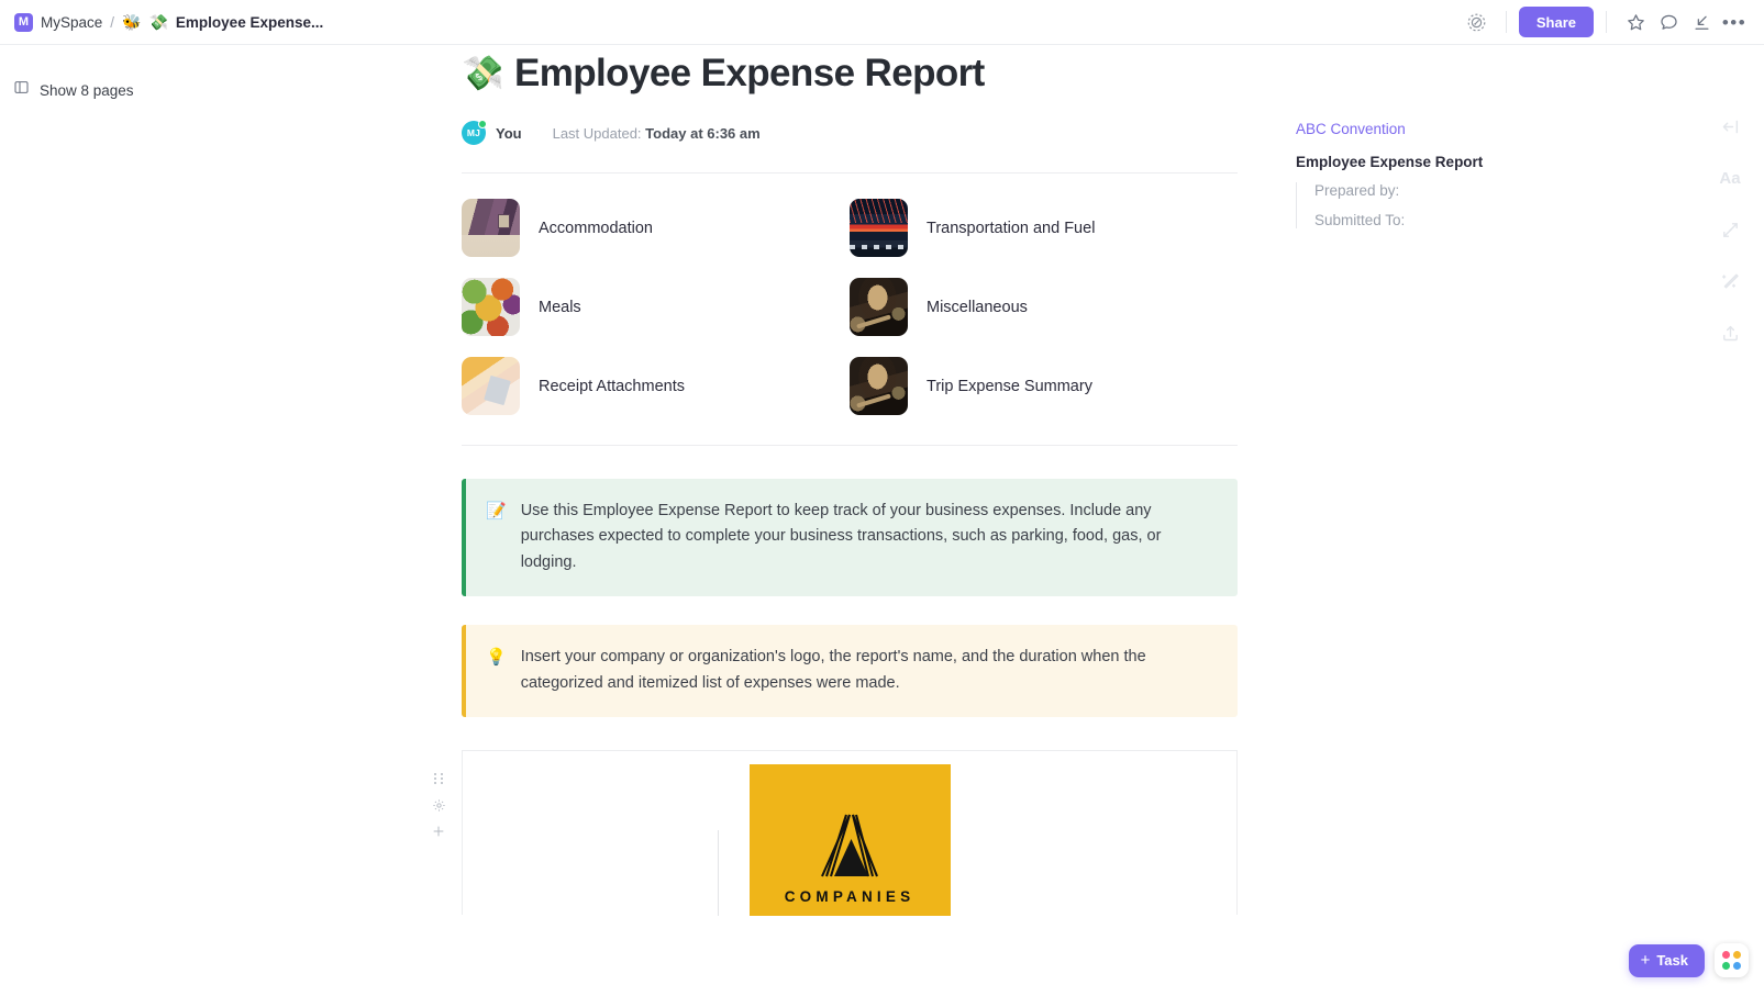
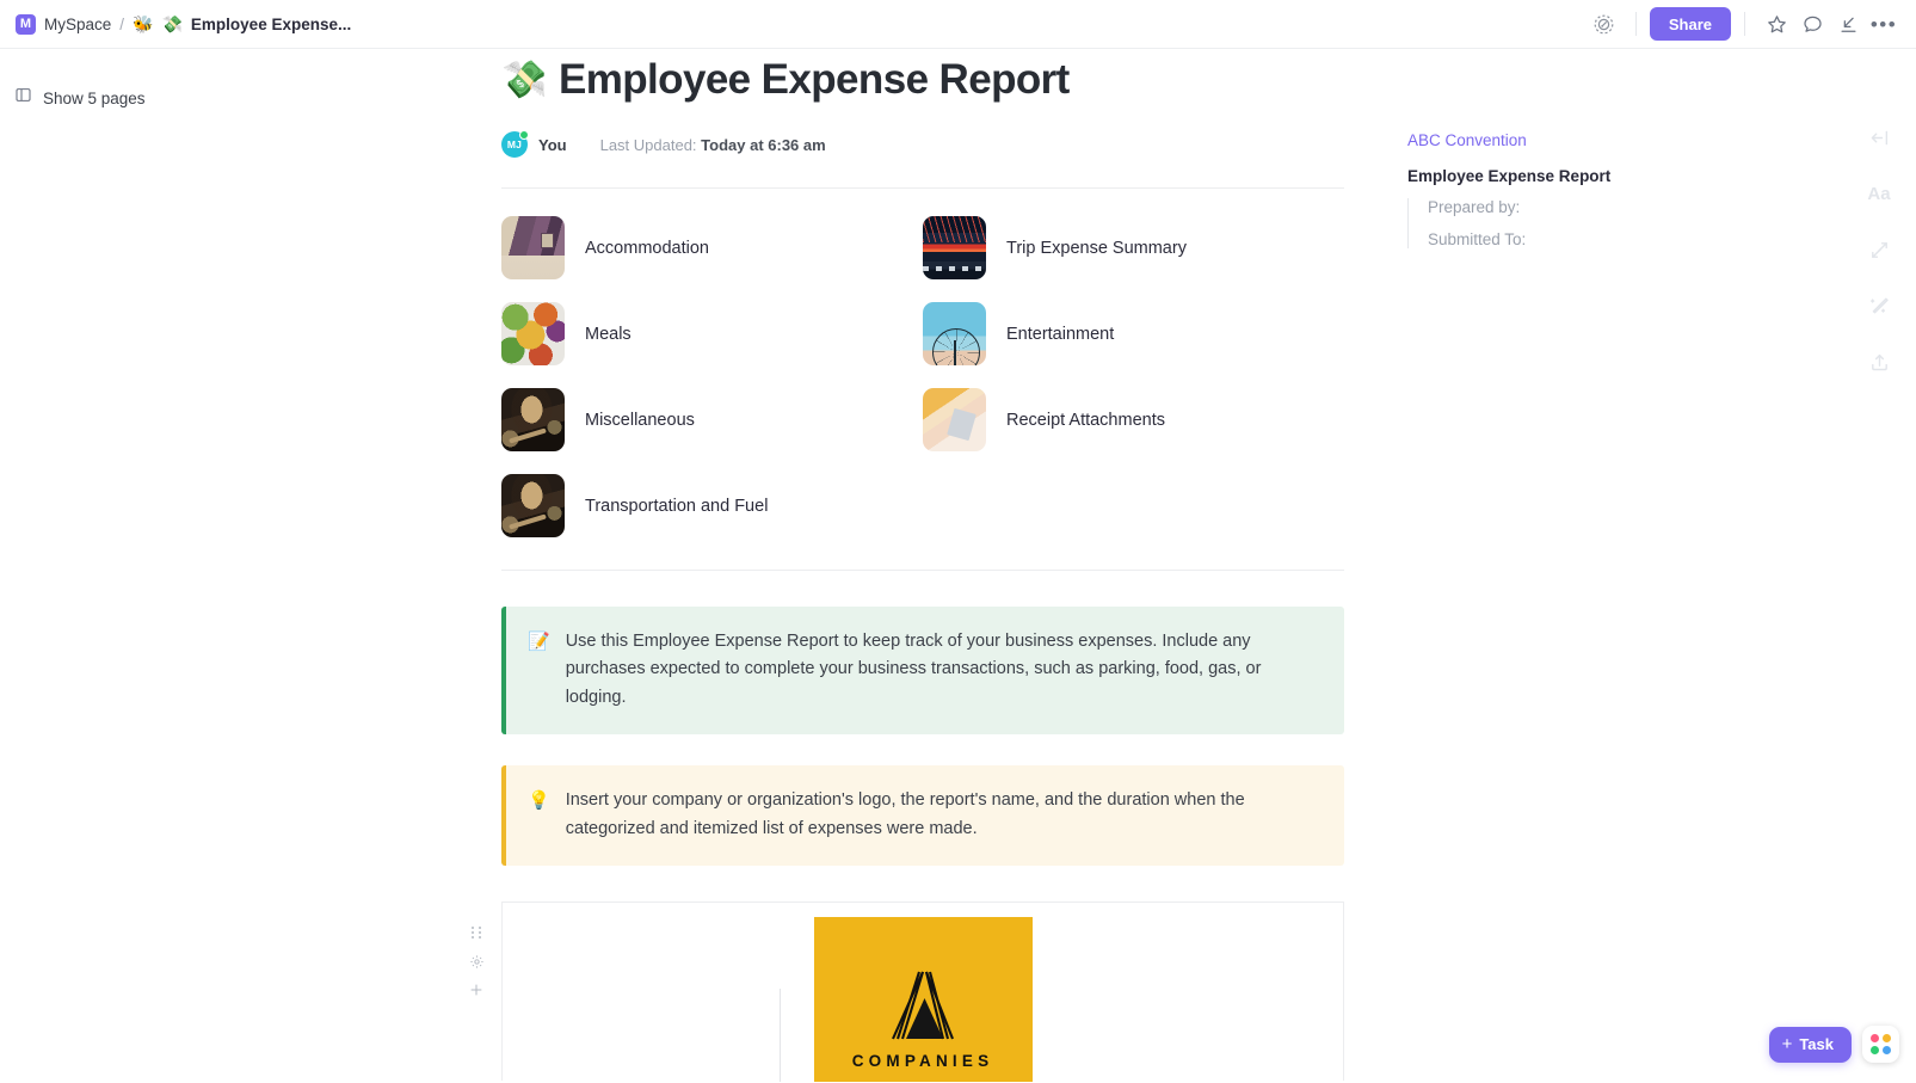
  M
  MySpace
  /
  🐝
  💸
  Employee Expense...
  Share
  •••
- Show 8 pages
+ Show 5 pages
  💸
  Employee Expense Report
  MJ
  You
  Last Updated: Today at 6:36 am
  Accommodation
- Transportation and Fuel
+ Trip Expense Summary
  Meals
+ Entertainment
  Miscellaneous
  Receipt Attachments
- Trip Expense Summary
+ Transportation and Fuel
  📝
  Use this Employee Expense Report to keep track of your business expenses. Include any purchases expected to complete your business transactions, such as parking, food, gas, or lodging.
  💡
  Insert your company or organization's logo, the report's name, and the duration when the categorized and itemized list of expenses were made.
  COMPANIES
  ABC Convention
  Employee Expense Report
  Prepared by:
  Submitted To:
  Aa
  +
  Task
